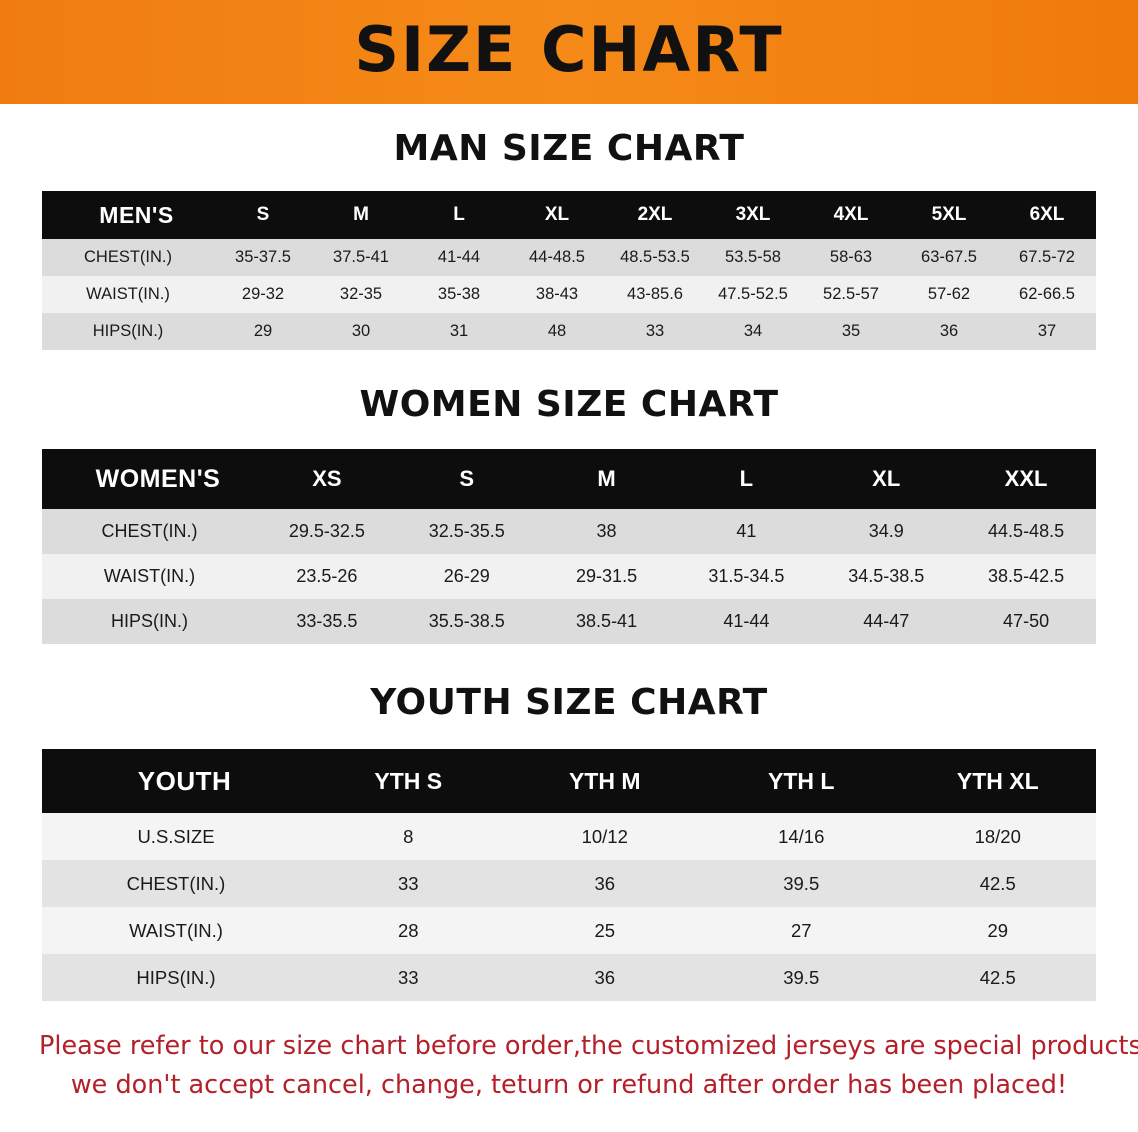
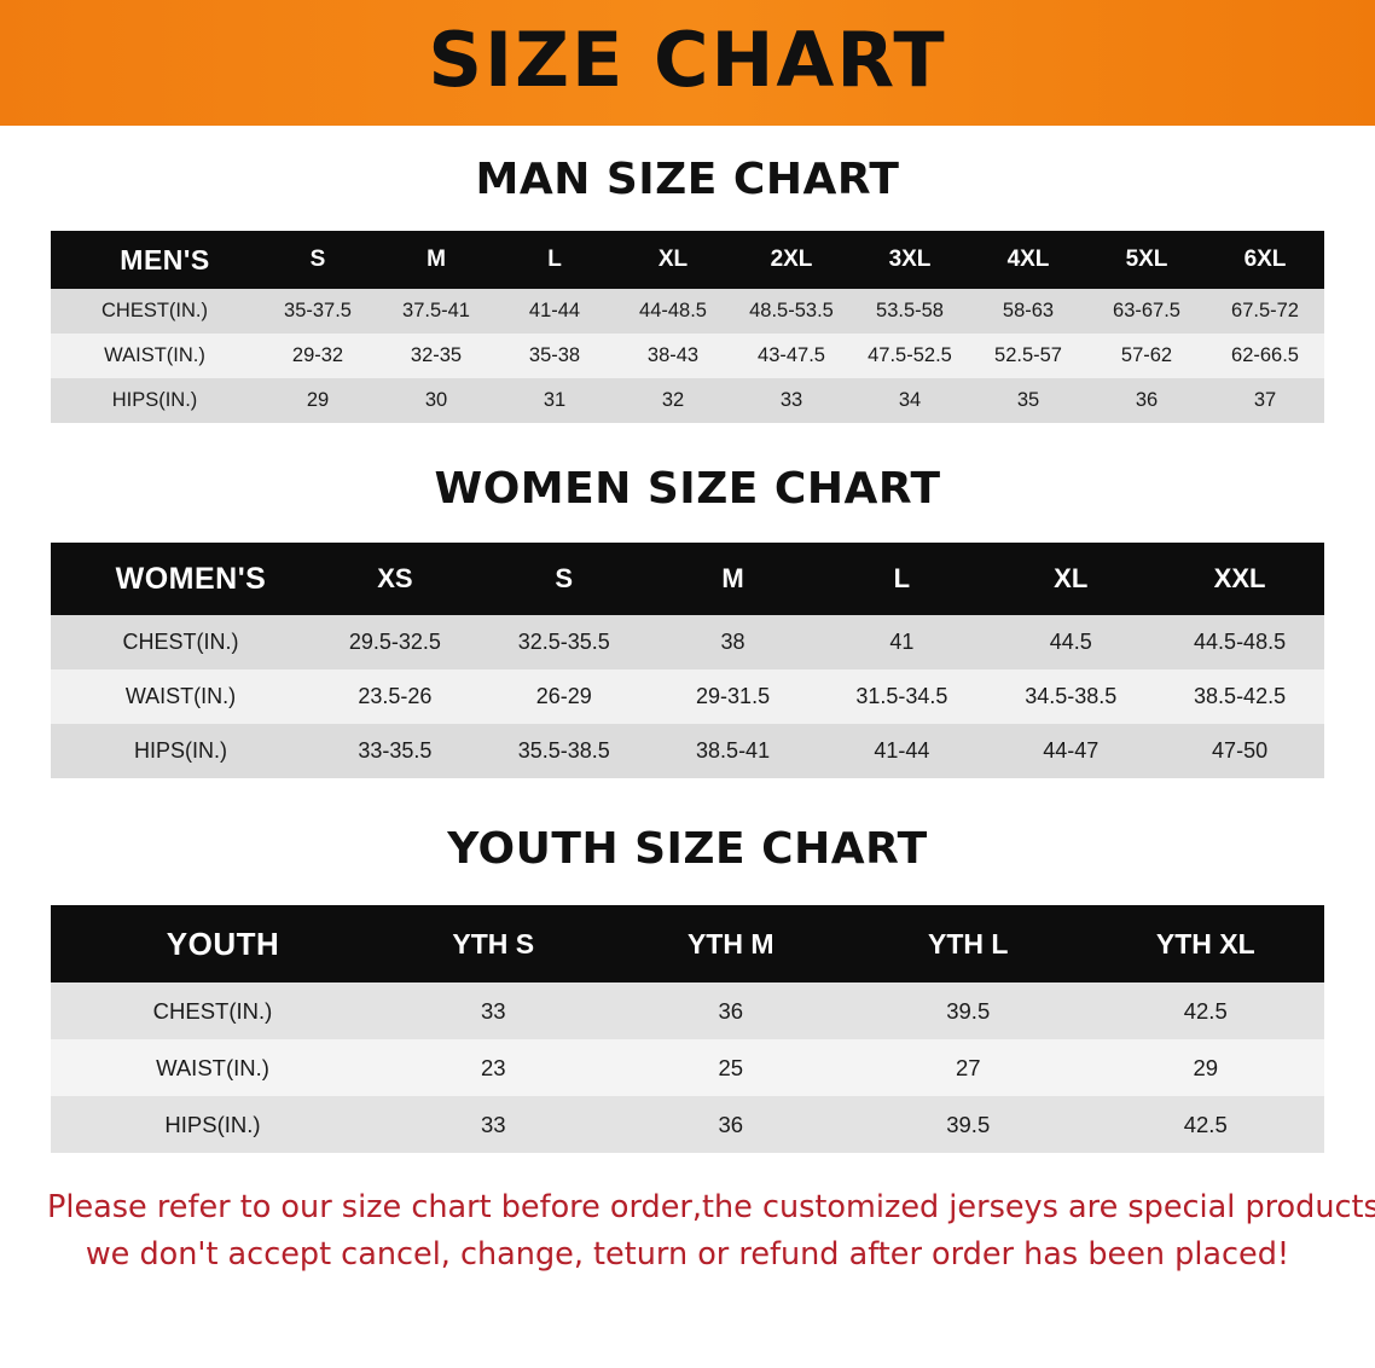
  SIZE CHART
  MAN SIZE CHART
  MEN'S	S	M	L	XL	2XL	3XL	4XL	5XL	6XL
  CHEST(IN.)	35-37.5	37.5-41	41-44	44-48.5	48.5-53.5	53.5-58	58-63	63-67.5	67.5-72
- WAIST(IN.)	29-32	32-35	35-38	38-43	43-85.6	47.5-52.5	52.5-57	57-62	62-66.5
+ WAIST(IN.)	29-32	32-35	35-38	38-43	43-47.5	47.5-52.5	52.5-57	57-62	62-66.5
- HIPS(IN.)	29	30	31	48	33	34	35	36	37
+ HIPS(IN.)	29	30	31	32	33	34	35	36	37
  WOMEN SIZE CHART
  WOMEN'S	XS	S	M	L	XL	XXL
- CHEST(IN.)	29.5-32.5	32.5-35.5	38	41	34.9	44.5-48.5
+ CHEST(IN.)	29.5-32.5	32.5-35.5	38	41	44.5	44.5-48.5
  WAIST(IN.)	23.5-26	26-29	29-31.5	31.5-34.5	34.5-38.5	38.5-42.5
  HIPS(IN.)	33-35.5	35.5-38.5	38.5-41	41-44	44-47	47-50
  YOUTH SIZE CHART
  YOUTH	YTH S	YTH M	YTH L	YTH XL
- U.S.SIZE	8	10/12	14/16	18/20
  CHEST(IN.)	33	36	39.5	42.5
- WAIST(IN.)	28	25	27	29
+ WAIST(IN.)	23	25	27	29
  HIPS(IN.)	33	36	39.5	42.5
  Please refer to our size chart before order,the customized jerseys are special products
  we don't accept cancel, change, teturn or refund after order has been placed!
